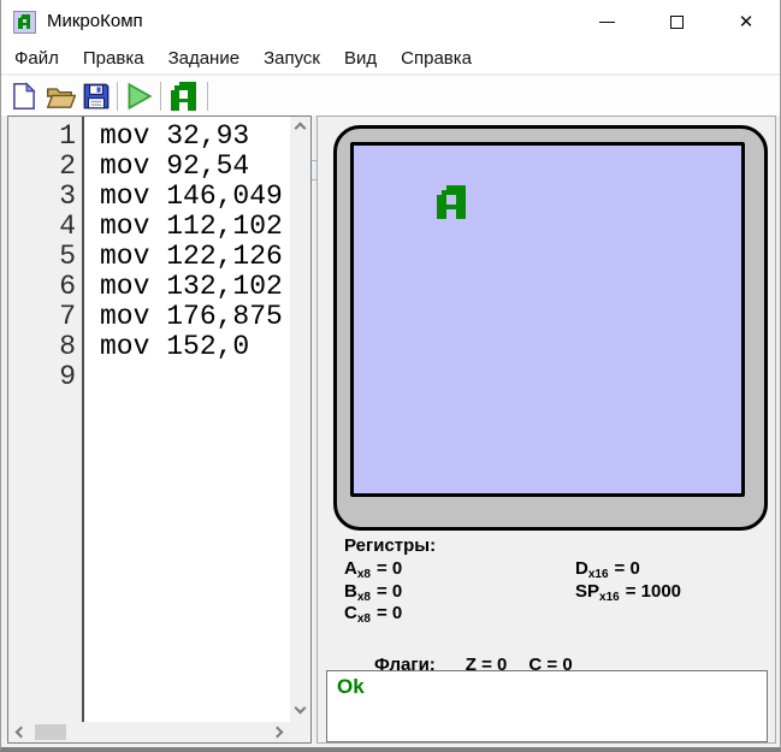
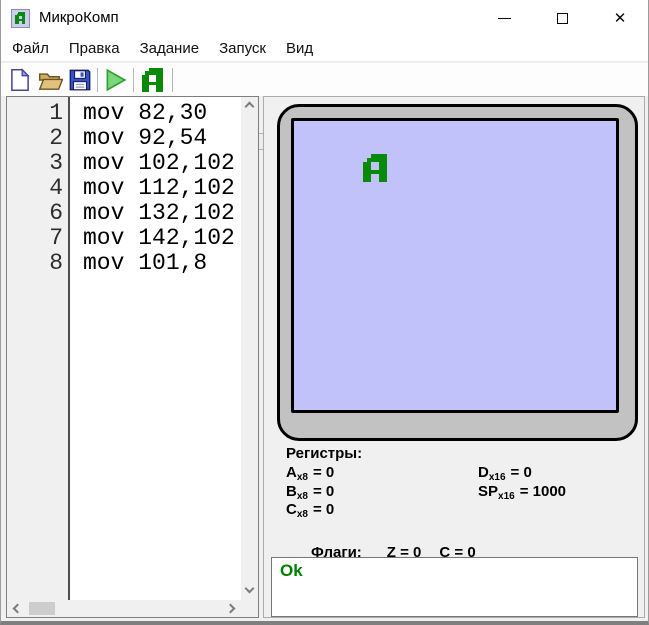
  МикроКомп
  ✕
  Файл
  Правка
  Задание
  Запуск
  Вид
- Справка
  1
- mov 32,93
+ mov 82,30
  2
  mov 92,54
  3
- mov 146,049
+ mov 102,102
  4
  mov 112,102
- 5
- mov 122,126
  6
  mov 132,102
  7
- mov 176,875
+ mov 142,102
  8
- mov 152,0
+ mov 101,8
- 9
  Регистры:
  Ax8 = 0
  Bx8 = 0
  Cx8 = 0
  Dx16 = 0
  SPx16 = 1000
  Флаги: Z = 0 C = 0
  Ok
